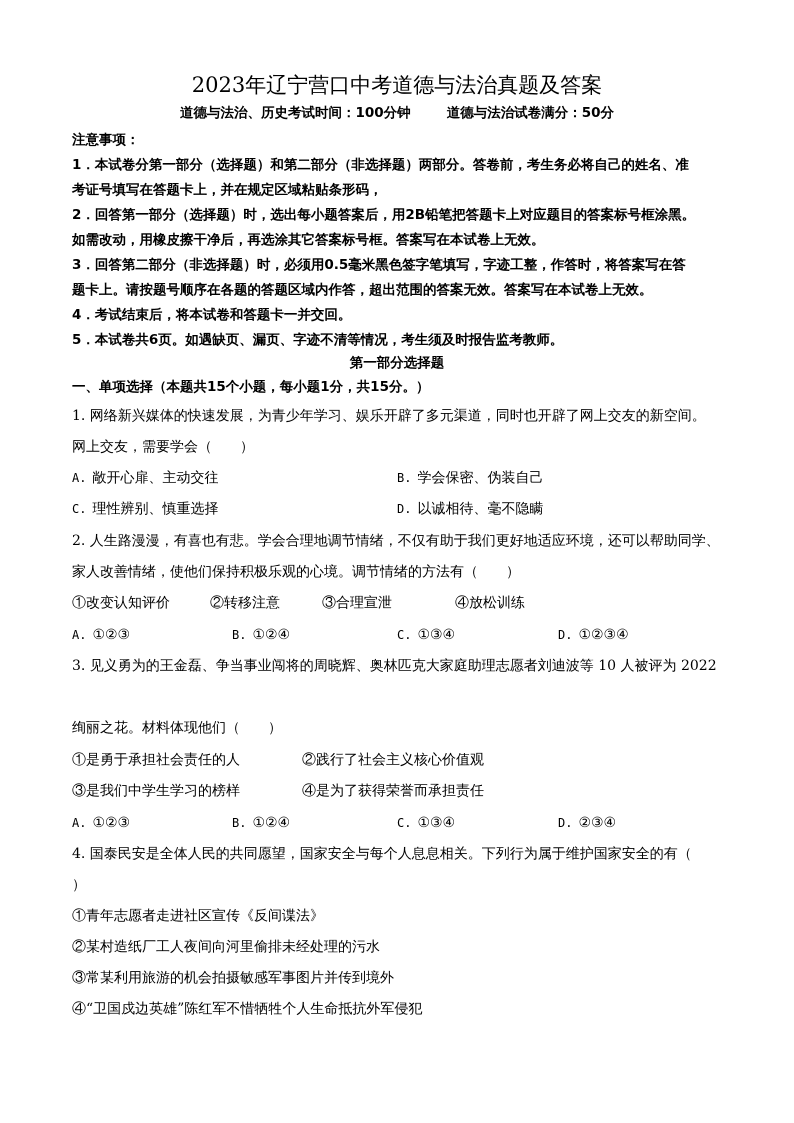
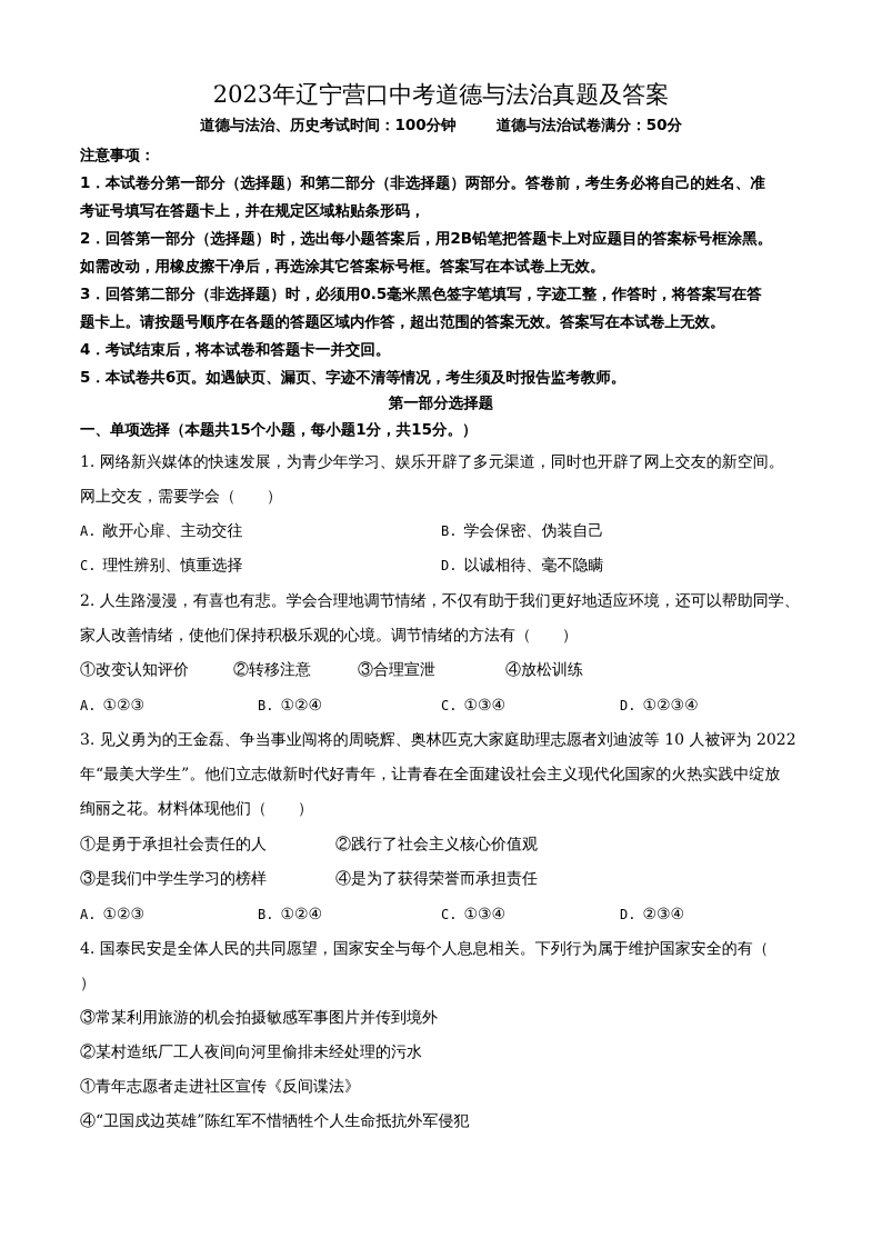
  2023年辽宁营口中考道德与法治真题及答案
  道德与法治、历史考试时间：100分钟 道德与法治试卷满分：50分
  注意事项：
  1．本试卷分第一部分（选择题）和第二部分（非选择题）两部分。答卷前，考生务必将自己的姓名、准
  考证号填写在答题卡上，并在规定区域粘贴条形码，
  2．回答第一部分（选择题）时，选出每小题答案后，用2B铅笔把答题卡上对应题目的答案标号框涂黑。
  如需改动，用橡皮擦干净后，再选涂其它答案标号框。答案写在本试卷上无效。
  3．回答第二部分（非选择题）时，必须用0.5毫米黑色签字笔填写，字迹工整，作答时，将答案写在答
  题卡上。请按题号顺序在各题的答题区域内作答，超出范围的答案无效。答案写在本试卷上无效。
  4．考试结束后，将本试卷和答题卡一并交回。
  5．本试卷共6页。如遇缺页、漏页、字迹不清等情况，考生须及时报告监考教师。
  第一部分选择题
  一、单项选择（本题共15个小题，每小题1分，共15分。）
  1. 网络新兴媒体的快速发展，为青少年学习、娱乐开辟了多元渠道，同时也开辟了网上交友的新空间。
  网上交友，需要学会（ ）
  A. 敞开心扉、主动交往
  B. 学会保密、伪装自己
  C. 理性辨别、慎重选择
  D. 以诚相待、毫不隐瞒
  2. 人生路漫漫，有喜也有悲。学会合理地调节情绪，不仅有助于我们更好地适应环境，还可以帮助同学、
  家人改善情绪，使他们保持积极乐观的心境。调节情绪的方法有（ ）
  ①改变认知评价
  ②转移注意
  ③合理宣泄
  ④放松训练
  A. ①②③
  B. ①②④
  C. ①③④
  D. ①②③④
  3. 见义勇为的王金磊、争当事业闯将的周晓辉、奥林匹克大家庭助理志愿者刘迪波等 10 人被评为 2022
+ 年“最美大学生”。他们立志做新时代好青年，让青春在全面建设社会主义现代化国家的火热实践中绽放
  绚丽之花。材料体现他们（ ）
  ①是勇于承担社会责任的人
  ②践行了社会主义核心价值观
  ③是我们中学生学习的榜样
  ④是为了获得荣誉而承担责任
  A. ①②③
  B. ①②④
  C. ①③④
  D. ②③④
  4. 国泰民安是全体人民的共同愿望，国家安全与每个人息息相关。下列行为属于维护国家安全的有（
  ）
- ①青年志愿者走进社区宣传《反间谍法》
+ ③常某利用旅游的机会拍摄敏感军事图片并传到境外
  ②某村造纸厂工人夜间向河里偷排未经处理的污水
- ③常某利用旅游的机会拍摄敏感军事图片并传到境外
+ ①青年志愿者走进社区宣传《反间谍法》
  ④“卫国戍边英雄”陈红军不惜牺牲个人生命抵抗外军侵犯
